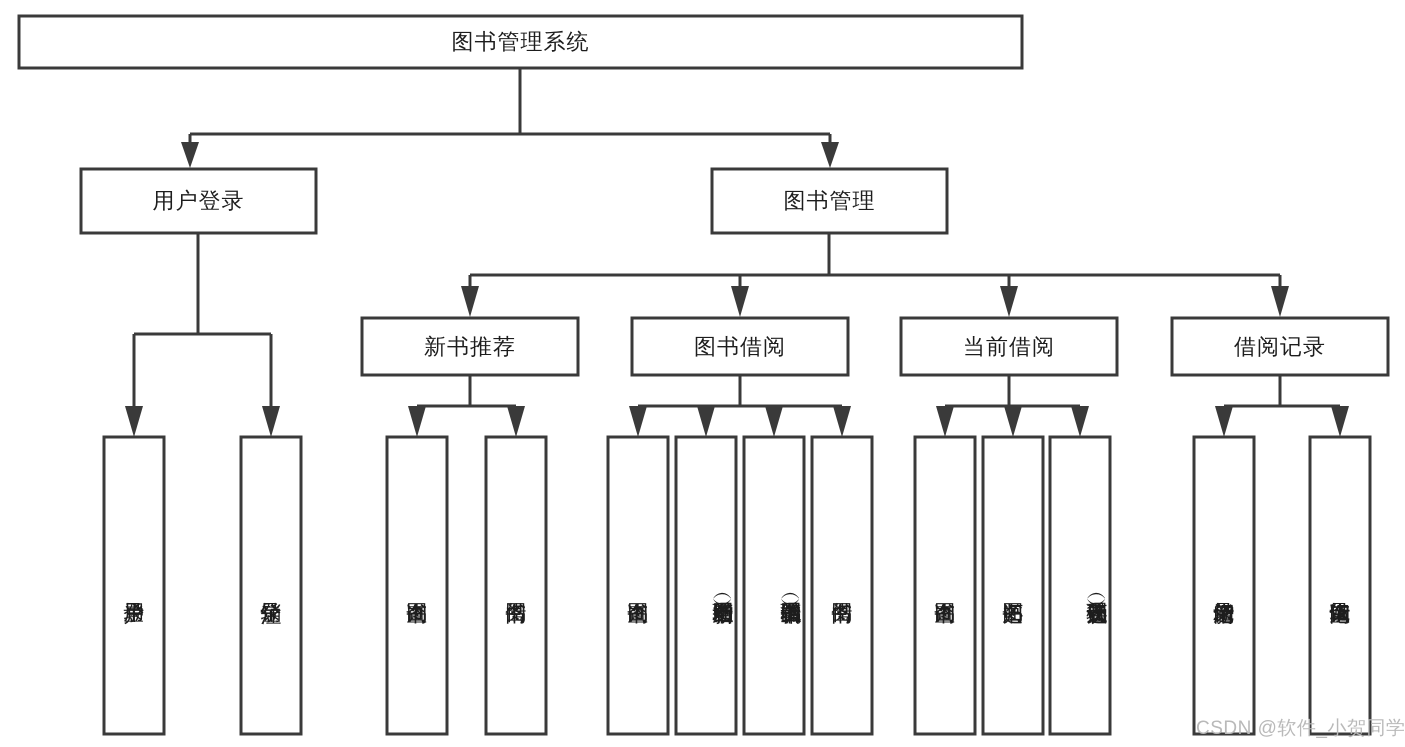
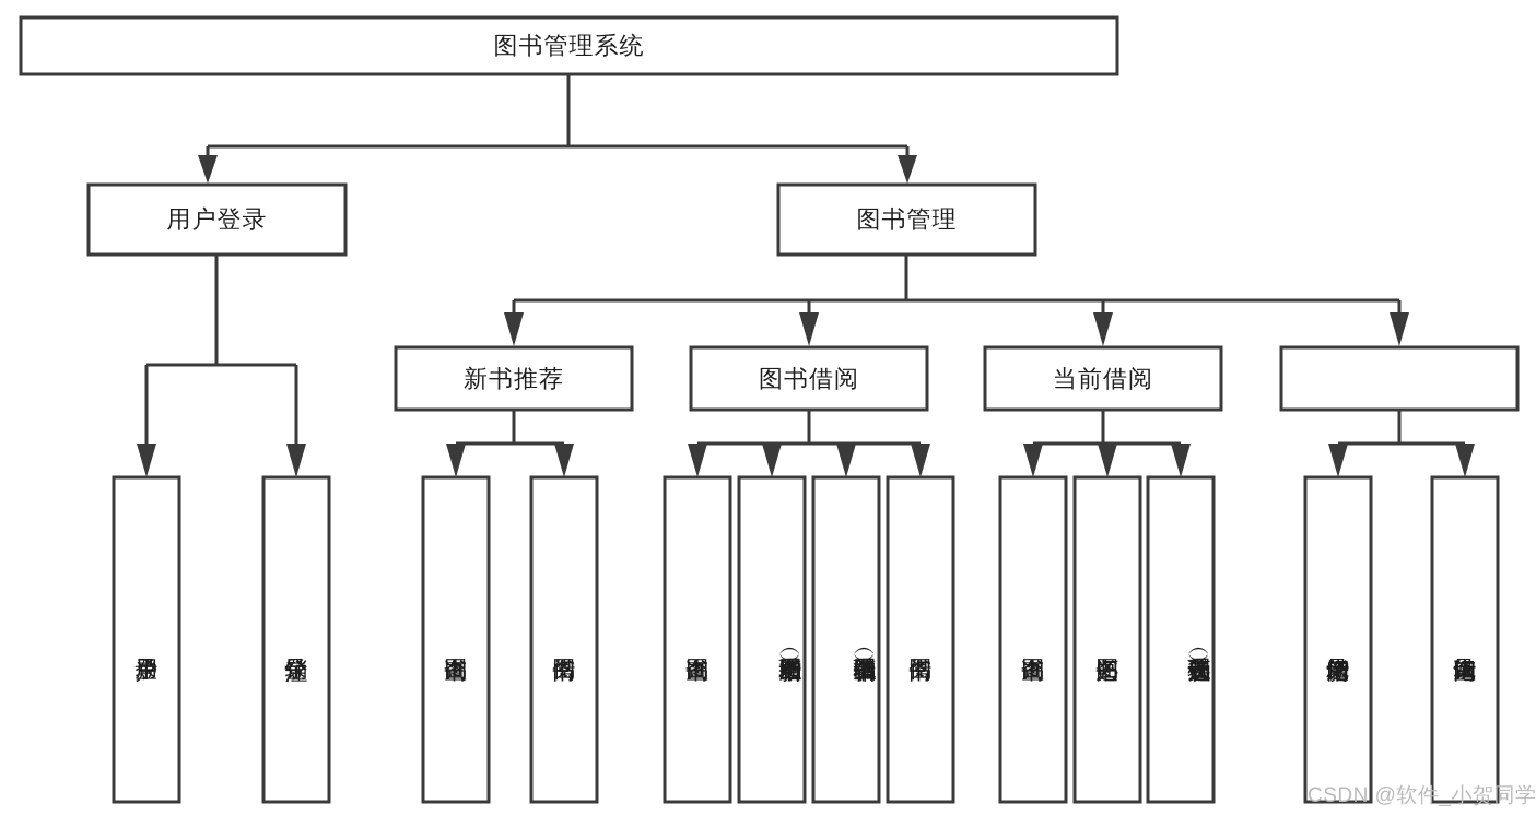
  图书管理系统
  用户登录
  图书管理
  新书推荐
  图书借阅
  当前借阅
- 借阅记录
  CSDN @软件_小贺同学
